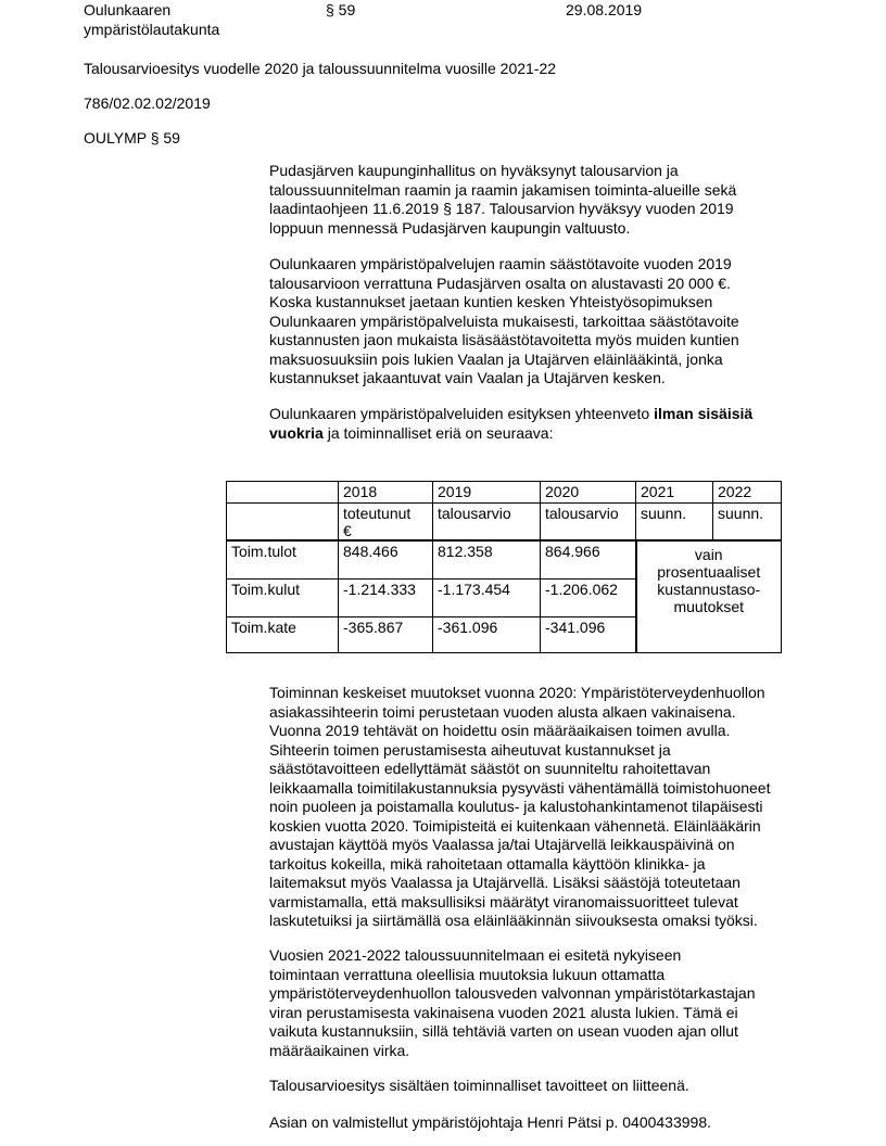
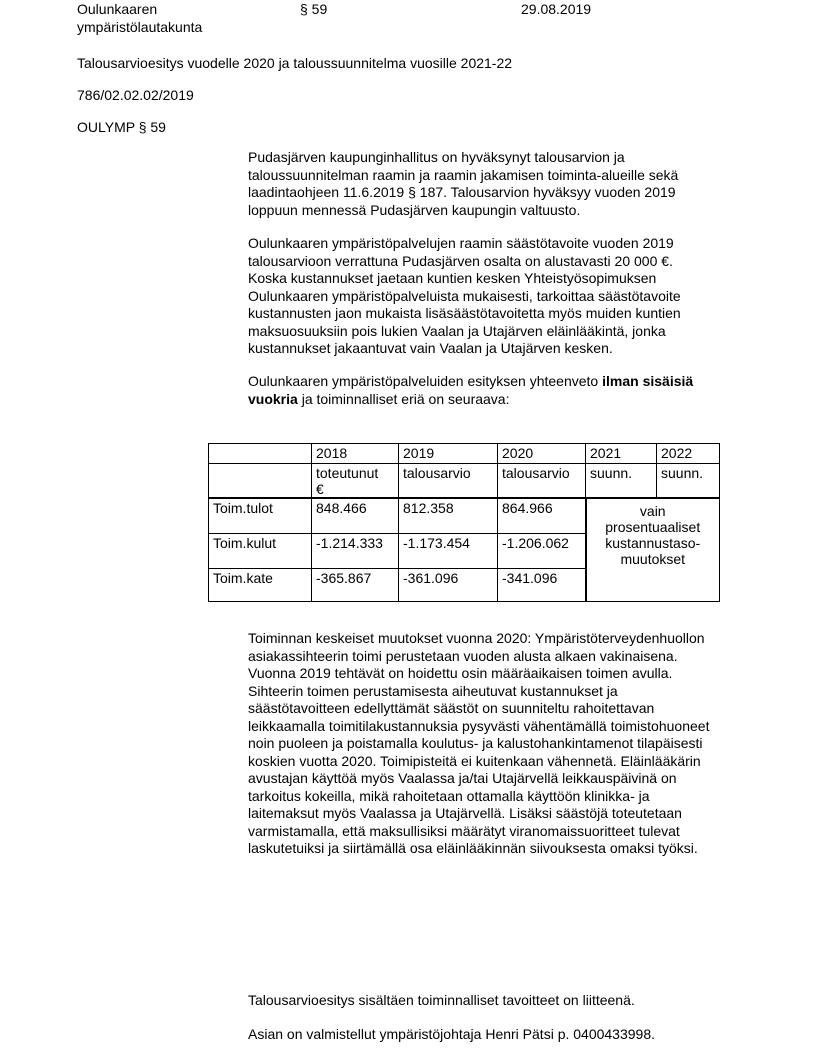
  Oulunkaaren
  ympäristölautakunta
  § 59
  29.08.2019
  Talousarvioesitys vuodelle 2020 ja taloussuunnitelma vuosille 2021-22
  786/02.02.02/2019
  OULYMP § 59
  Pudasjärven kaupunginhallitus on hyväksynyt talousarvion ja
  taloussuunnitelman raamin ja raamin jakamisen toiminta-alueille sekä
  laadintaohjeen 11.6.2019 § 187. Talousarvion hyväksyy vuoden 2019
  loppuun mennessä Pudasjärven kaupungin valtuusto.
  Oulunkaaren ympäristöpalvelujen raamin säästötavoite vuoden 2019
  talousarvioon verrattuna Pudasjärven osalta on alustavasti 20 000 €.
  Koska kustannukset jaetaan kuntien kesken Yhteistyösopimuksen
  Oulunkaaren ympäristöpalveluista mukaisesti, tarkoittaa säästötavoite
  kustannusten jaon mukaista lisäsäästötavoitetta myös muiden kuntien
  maksuosuuksiin pois lukien Vaalan ja Utajärven eläinlääkintä, jonka
  kustannukset jakaantuvat vain Vaalan ja Utajärven kesken.
  Oulunkaaren ympäristöpalveluiden esityksen yhteenveto ilman sisäisiä
  vuokria ja toiminnalliset eriä on seuraava:
  	2018	2019	2020	2021	2022
  	toteutunut €	talousarvio	talousarvio	suunn.	suunn.
  Toim.tulot	848.466	812.358	864.966	vain prosentuaaliset kustannustaso- muutokset
  Toim.kulut	-1.214.333	-1.173.454	-1.206.062
  Toim.kate	-365.867	-361.096	-341.096
  Toiminnan keskeiset muutokset vuonna 2020: Ympäristöterveydenhuollon
  asiakassihteerin toimi perustetaan vuoden alusta alkaen vakinaisena.
  Vuonna 2019 tehtävät on hoidettu osin määräaikaisen toimen avulla.
  Sihteerin toimen perustamisesta aiheutuvat kustannukset ja
  säästötavoitteen edellyttämät säästöt on suunniteltu rahoitettavan
  leikkaamalla toimitilakustannuksia pysyvästi vähentämällä toimistohuoneet
  noin puoleen ja poistamalla koulutus- ja kalustohankintamenot tilapäisesti
  koskien vuotta 2020. Toimipisteitä ei kuitenkaan vähennetä. Eläinlääkärin
  avustajan käyttöä myös Vaalassa ja/tai Utajärvellä leikkauspäivinä on
  tarkoitus kokeilla, mikä rahoitetaan ottamalla käyttöön klinikka- ja
  laitemaksut myös Vaalassa ja Utajärvellä. Lisäksi säästöjä toteutetaan
  varmistamalla, että maksullisiksi määrätyt viranomaissuoritteet tulevat
  laskutetuiksi ja siirtämällä osa eläinlääkinnän siivouksesta omaksi työksi.
- Vuosien 2021-2022 taloussuunnitelmaan ei esitetä nykyiseen
- toimintaan verrattuna oleellisia muutoksia lukuun ottamatta
- ympäristöterveydenhuollon talousveden valvonnan ympäristötarkastajan
- viran perustamisesta vakinaisena vuoden 2021 alusta lukien. Tämä ei
- vaikuta kustannuksiin, sillä tehtäviä varten on usean vuoden ajan ollut
- määräaikainen virka.
  Talousarvioesitys sisältäen toiminnalliset tavoitteet on liitteenä.
  Asian on valmistellut ympäristöjohtaja Henri Pätsi p. 0400433998.
